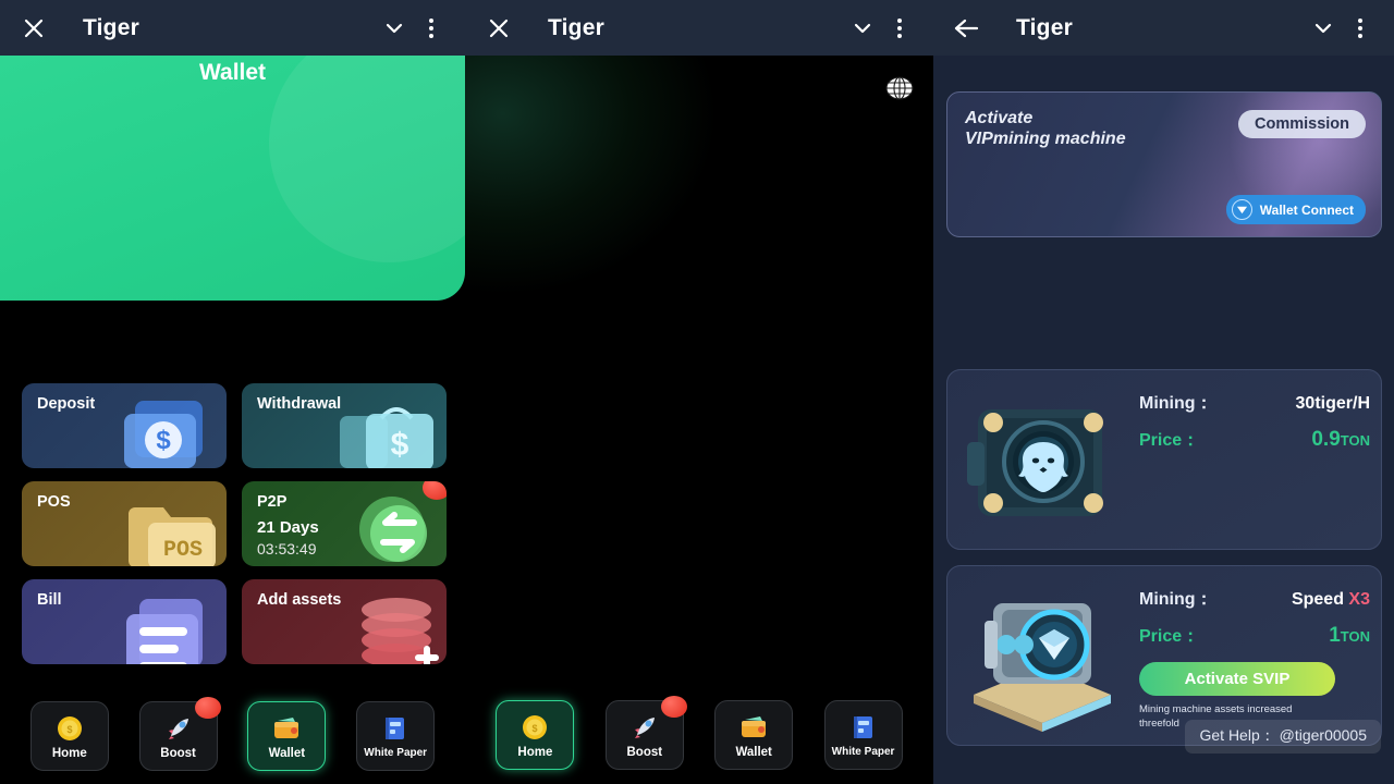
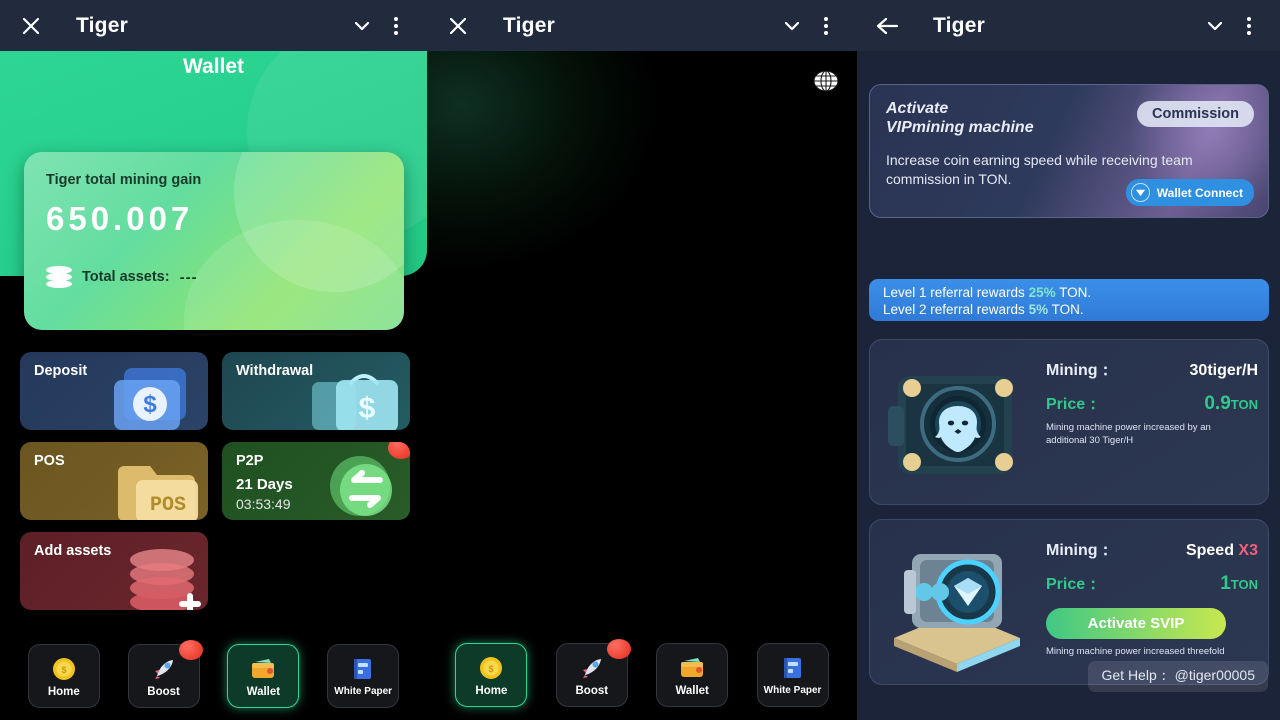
  Tiger
  Wallet
+ Tiger total mining gain
+ 650.007
+ Total assets:
+ ---
  Deposit
  $
  Withdrawal
  $
  POS
  POS
  P2P
  21 Days
  03:53:49
- Bill
  Add assets
  $
  Home
  Boost
  Wallet
  White Paper
  Tiger
  $
  Home
  Boost
  Wallet
  White Paper
  Tiger
  Activate
  VIPmining machine
  Commission
+ Increase coin earning speed while receiving team commission in TON.
  Wallet Connect
+ Level 1 referral rewards 25% TON.
+ Level 2 referral rewards 5% TON.
  Mining：
  30tiger/H
  Price：
  0.9TON
+ Mining machine power increased by an additional 30 Tiger/H
  Mining：
  Speed X3
  Price：
  1TON
  Activate SVIP
- Mining machine assets increased threefold
+ Mining machine power increased threefold
  Get Help： @tiger00005
